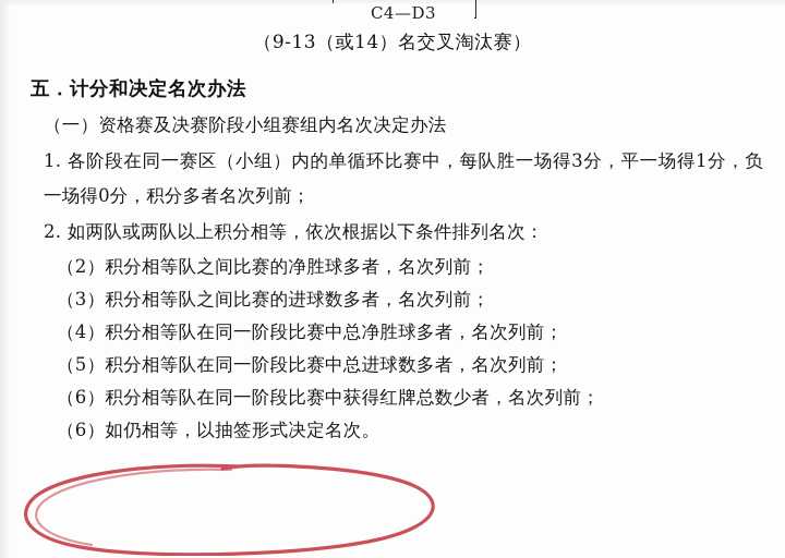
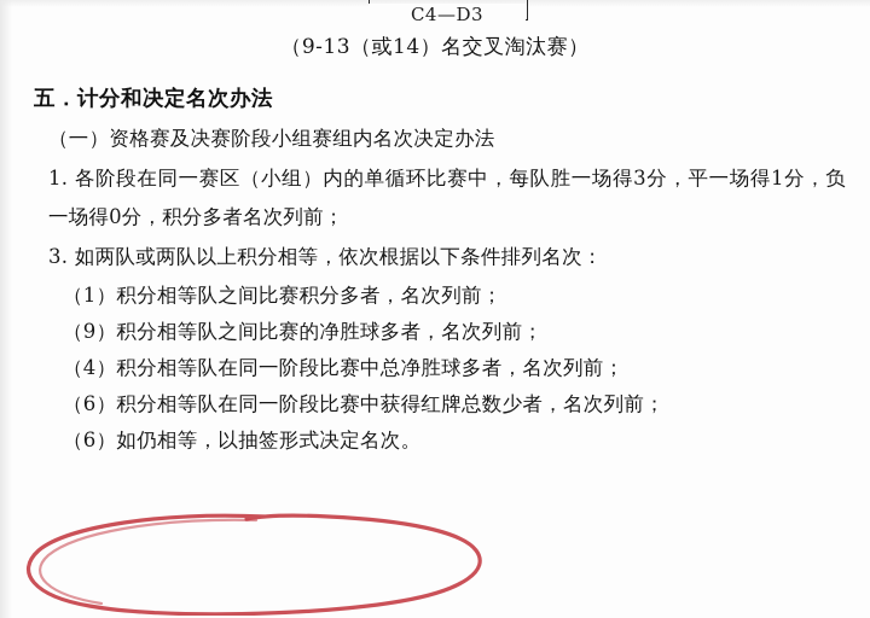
  C4—D3
  （9-13（或14）名交叉淘汰赛）
  五．计分和决定名次办法
  （一）资格赛及决赛阶段小组赛组内名次决定办法
  1. 各阶段在同一赛区（小组）内的单循环比赛中，每队胜一场得3分，平一场得1分，负一场得0分，积分多者名次列前；
- 2. 如两队或两队以上积分相等，依次根据以下条件排列名次：
+ 3. 如两队或两队以上积分相等，依次根据以下条件排列名次：
+ （1）积分相等队之间比赛积分多者，名次列前；
- （2）积分相等队之间比赛的净胜球多者，名次列前；
+ （9）积分相等队之间比赛的净胜球多者，名次列前；
- （3）积分相等队之间比赛的进球数多者，名次列前；
  （4）积分相等队在同一阶段比赛中总净胜球多者，名次列前；
- （5）积分相等队在同一阶段比赛中总进球数多者，名次列前；
  （6）积分相等队在同一阶段比赛中获得红牌总数少者，名次列前；
  （6）如仍相等，以抽签形式决定名次。
